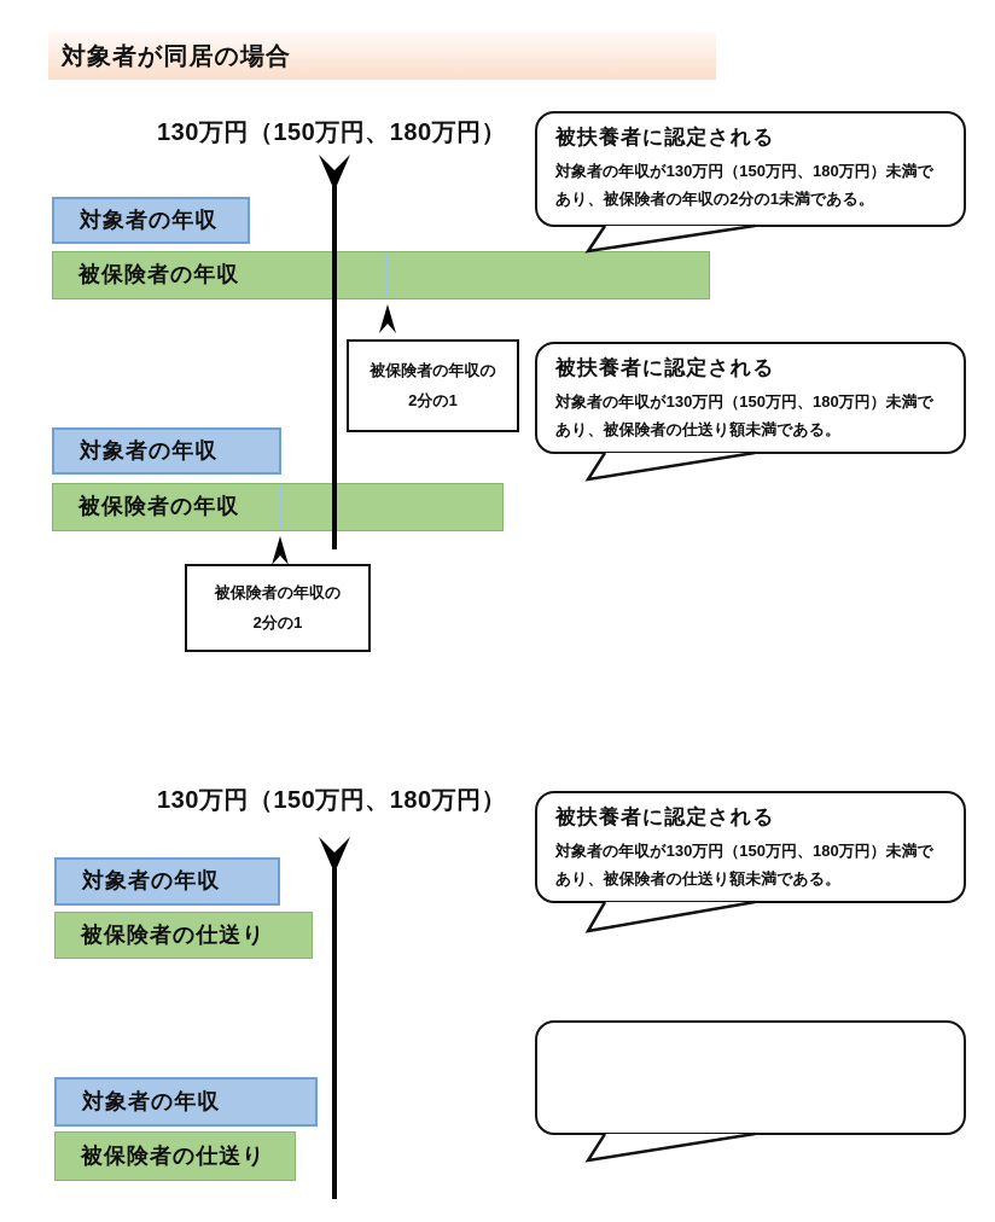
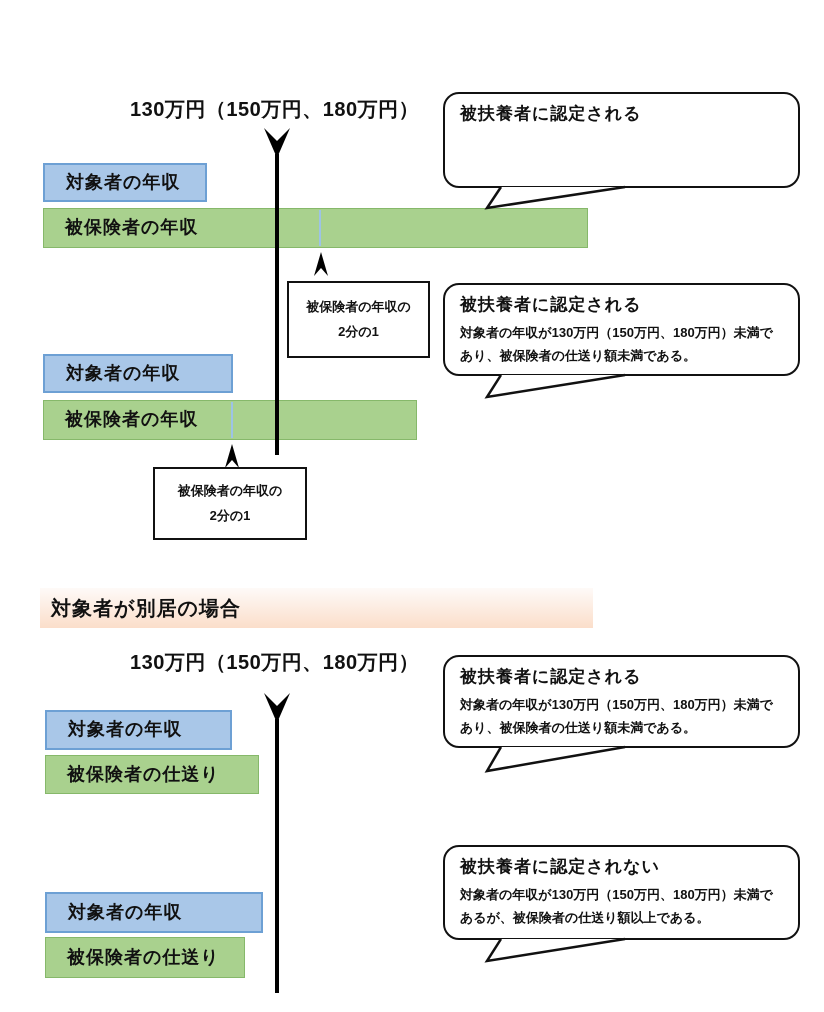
- 対象者が同居の場合
  130万円（150万円、180万円）
  対象者の年収
  被保険者の年収
  被保険者の年収の
  2分の1
  対象者の年収
  被保険者の年収
  被保険者の年収の
  2分の1
  被扶養者に認定される
- 対象者の年収が130万円（150万円、180万円）未満であり、被保険者の年収の2分の1未満である。
  被扶養者に認定される
  対象者の年収が130万円（150万円、180万円）未満であり、被保険者の仕送り額未満である。
+ 対象者が別居の場合
  130万円（150万円、180万円）
  対象者の年収
  被保険者の仕送り
  対象者の年収
  被保険者の仕送り
  被扶養者に認定される
  対象者の年収が130万円（150万円、180万円）未満であり、被保険者の仕送り額未満である。
+ 被扶養者に認定されない
+ 対象者の年収が130万円（150万円、180万円）未満であるが、被保険者の仕送り額以上である。
